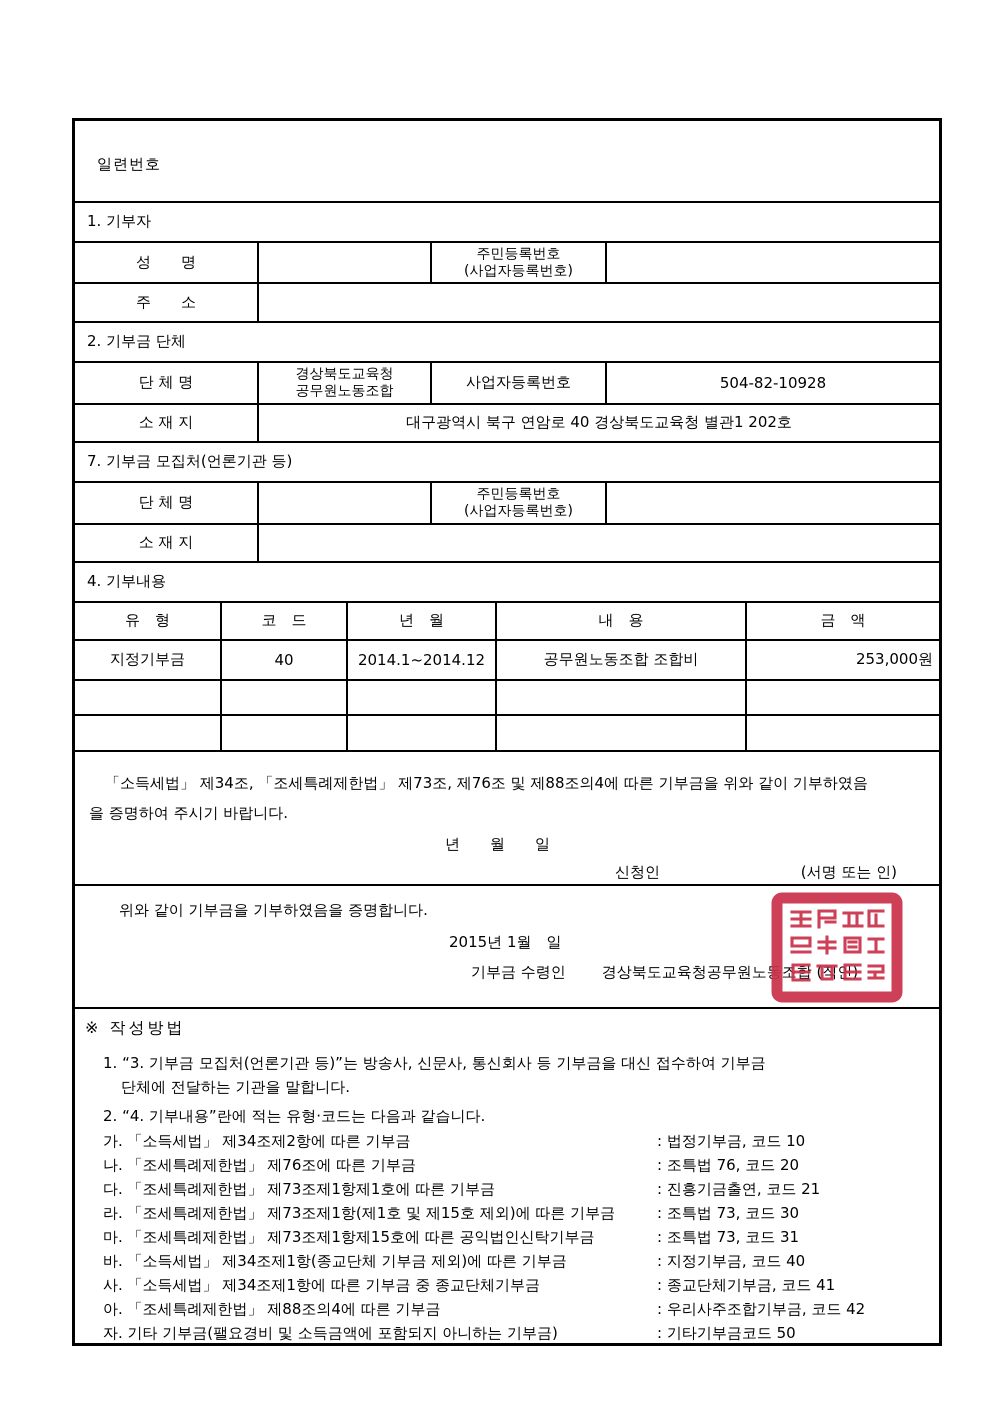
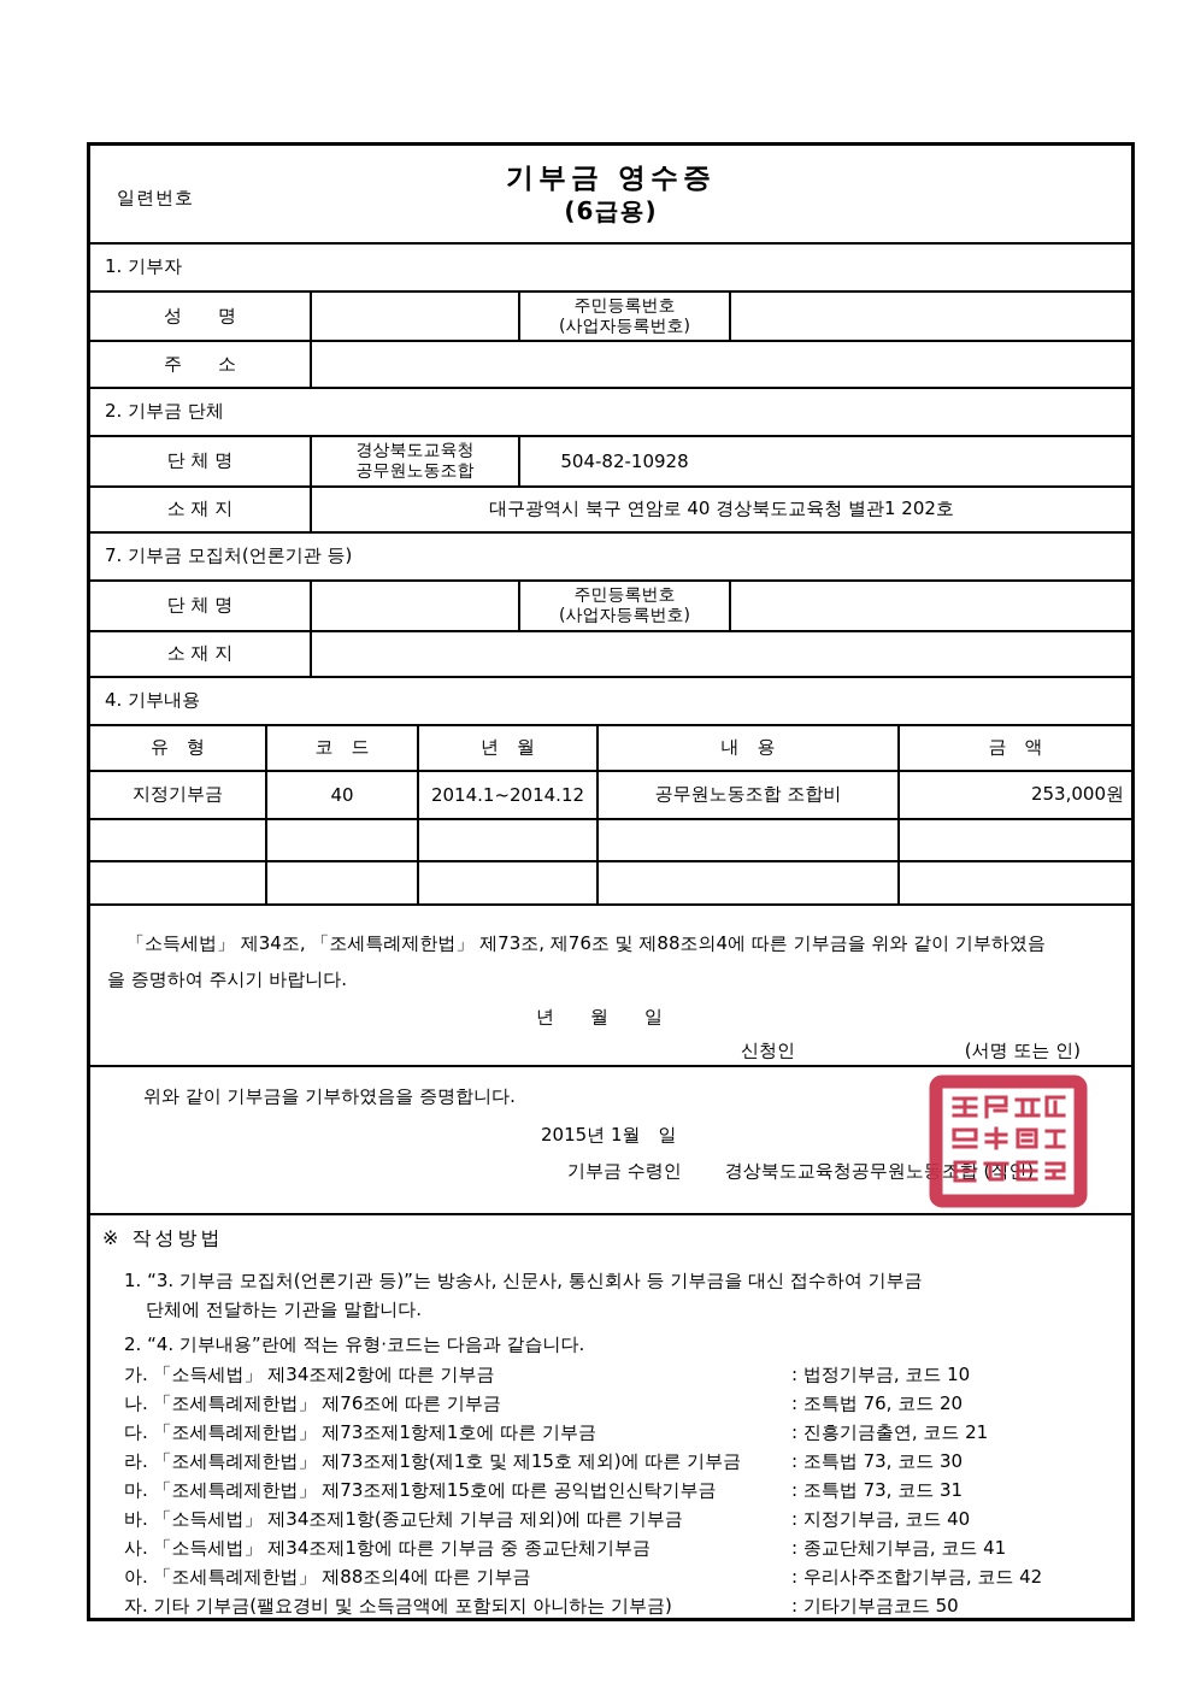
  일련번호
+ 기부금 영수증
+ (6급용)
  1. 기부자
  성 명
  주민등록번호
  (사업자등록번호)
  주 소
  2. 기부금 단체
  단 체 명
  경상북도교육청
  공무원노동조합
- 사업자등록번호
  504-82-10928
  소 재 지
  대구광역시 북구 연암로 40 경상북도교육청 별관1 202호
  7. 기부금 모집처(언론기관 등)
  단 체 명
  주민등록번호
  (사업자등록번호)
  소 재 지
  4. 기부내용
  유 형
  코 드
  년 월
  내 용
  금 액
  지정기부금
  40
  2014.1~2014.12
  공무원노동조합 조합비
  253,000원
  「소득세법」 제34조, 「조세특례제한법」 제73조, 제76조 및 제88조의4에 따른 기부금을 위와 같이 기부하였음
  을 증명하여 주시기 바랍니다.
  년 월 일
  신청인
  (서명 또는 인)
  위와 같이 기부금을 기부하였음을 증명합니다.
  2015년 1월 일
  기부금 수령인
  경상북도교육청공무원노조 (직
  ※ 작성방법
  1. “3. 기부금 모집처(언론기관 등)”는 방송사, 신문사, 통신회사 등 기부금을 대신 접수하여 기부금
  단체에 전달하는 기관을 말합니다.
  2. “4. 기부내용”란에 적는 유형·코드는 다음과 같습니다.
  가. 「소득세법」 제34조제2항에 따른 기부금 : 법정기부금, 코드 10
  나. 「조세특례제한법」 제76조에 따른 기부금 : 조특법 76, 코드 20
  다. 「조세특례제한법」 제73조제1항제1호에 따른 기부금 : 진흥기금출연, 코드 21
  라. 「조세특례제한법」 제73조제1항(제1호 및 제15호 제외)에 따른 기부금 : 조특법 73, 코드 30
  마. 「조세특례제한법」 제73조제1항제15호에 따른 공익법인신탁기부금 : 조특법 73, 코드 31
  바. 「소득세법」 제34조제1항(종교단체 기부금 제외)에 따른 기부금 : 지정기부금, 코드 40
  사. 「소득세법」 제34조제1항에 따른 기부금 중 종교단체기부금 : 종교단체기부금, 코드 41
  아. 「조세특례제한법」 제88조의4에 따른 기부금 : 우리사주조합기부금, 코드 42
  자. 기타 기부금(팰요경비 및 소득금액에 포함되지 아니하는 기부금) : 기타기부금코드 50
